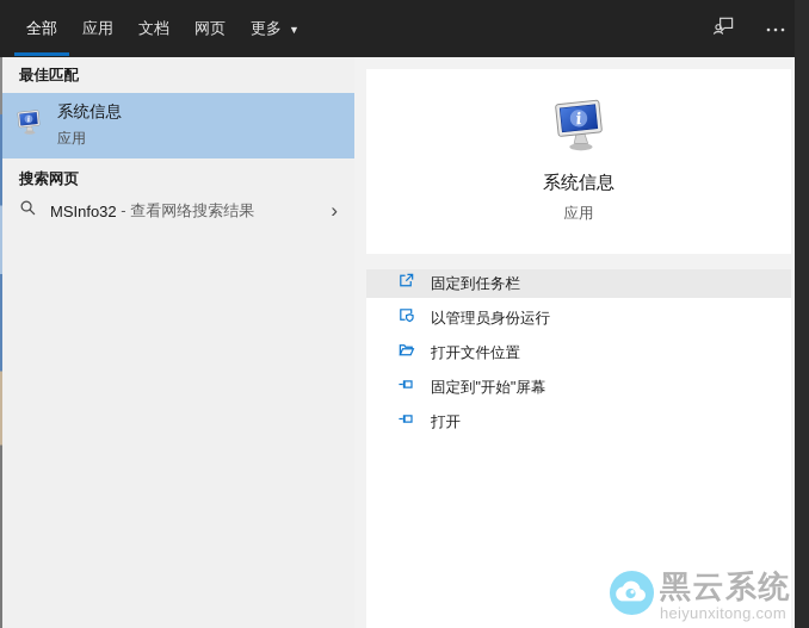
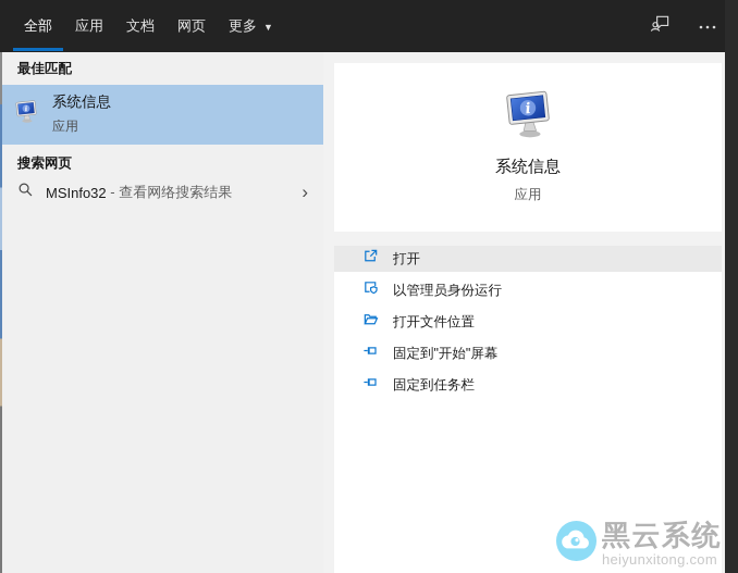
  全部
  应用
  文档
  网页
  更多 ▼
  最佳匹配
  系统信息
  应用
  搜索网页
  MSInfo32
  - 查看网络搜索结果
  ›
  系统信息
  应用
- 固定到任务栏
+ 打开
  以管理员身份运行
  打开文件位置
  固定到"开始"屏幕
- 打开
+ 固定到任务栏
  黑云系统
  heiyunxitong.com
